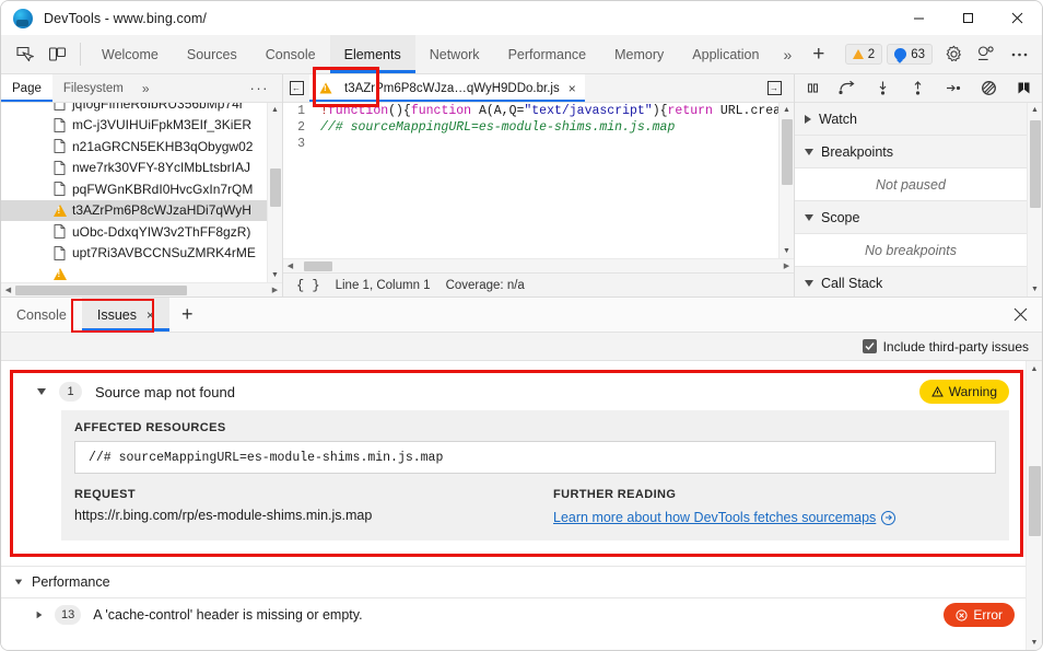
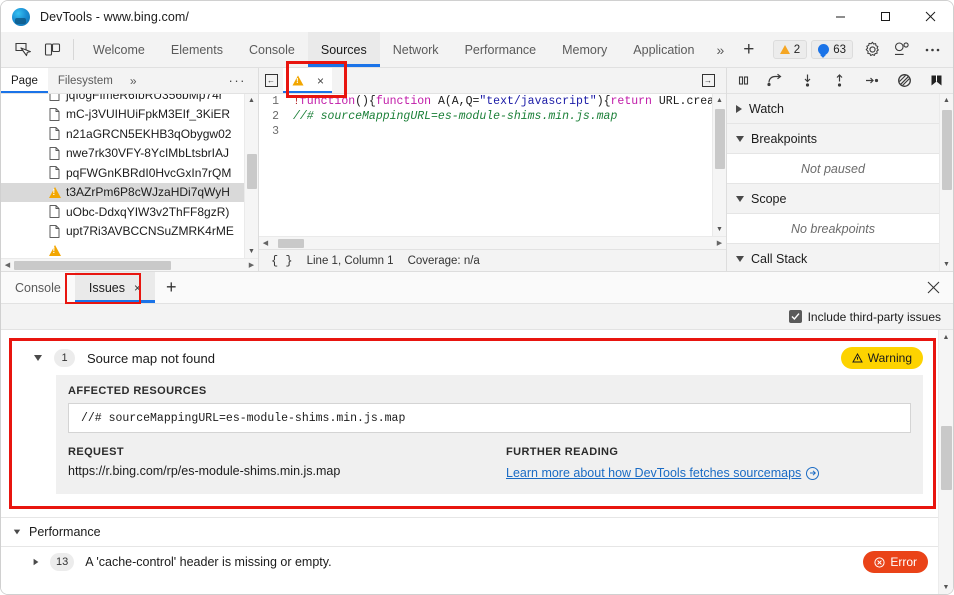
  DevTools - www.bing.com/
  Welcome
- Sources
+ Elements
  Console
- Elements
+ Sources
  Network
  Performance
  Memory
  Application
  »
  +
  2
  63
  Page
  Filesystem
  »
  ···
  jqIogFImeR6IbRU356bMp74r
  mC-j3VUIHUiFpkM3EIf_3KiER
  n21aGRCN5EKHB3qObygw02
  nwe7rk30VFY-8YcIMbLtsbrIAJ
  pqFWGnKBRdI0HvcGxIn7rQM
  t3AZrPm6P8cWJzaHDi7qWyH
  uObc-DdxqYIW3v2ThFF8gzR)
  upt7Ri3AVBCCNSuZMRK4rME
  ←
- t3AZrPm6P8cWJza…qWyH9DDo.br.js
  ×
  →
  1
  !function(){function A(A,Q="text/javascript"){return URL.crea
  2
  //# sourceMappingURL=es-module-shims.min.js.map
  3
  { }
  Line 1, Column 1
  Coverage: n/a
  Watch
  Breakpoints
  Not paused
  Scope
  No breakpoints
  Call Stack
  Console
  Issues
  ×
  +
  Include third-party issues
  1
  Source map not found
  Warning
  AFFECTED RESOURCES
  //# sourceMappingURL=es-module-shims.min.js.map
  REQUEST
  https://r.bing.com/rp/es-module-shims.min.js.map
  FURTHER READING
  Learn more about how DevTools fetches sourcemaps
  Performance
  13
  A 'cache-control' header is missing or empty.
  Error
